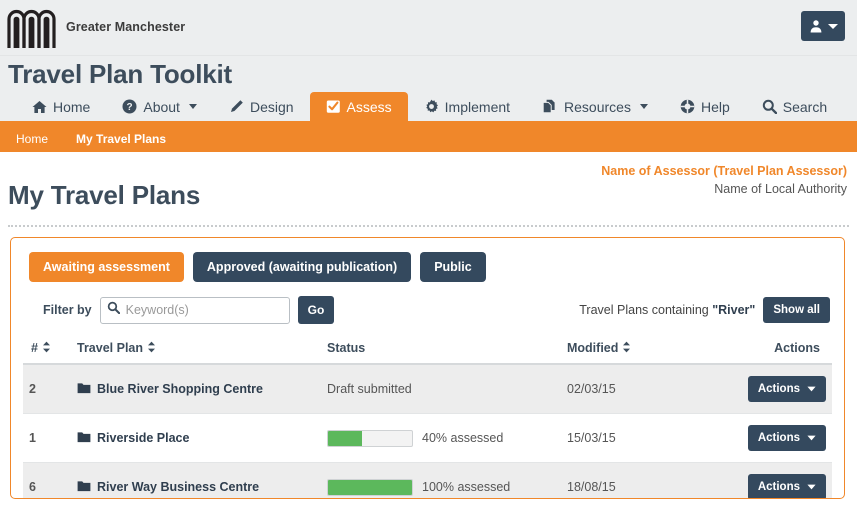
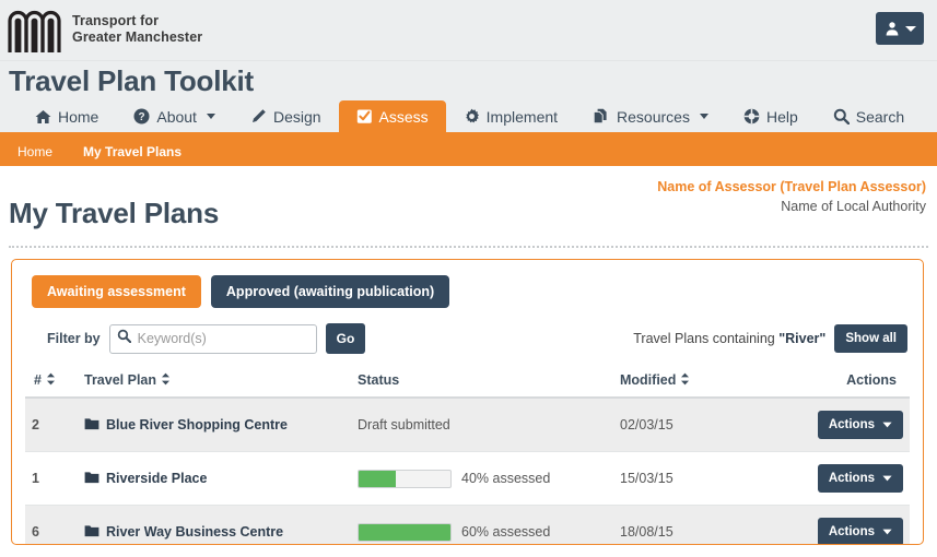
+ Transport for
  Greater Manchester
  Travel Plan Toolkit
  Home
  ?
  About
  Design
  Assess
  Implement
  Resources
  Help
  Search
  Home
  My Travel Plans
  Name of Assessor (Travel Plan Assessor)
  Name of Local Authority
  My Travel Plans
  Awaiting assessment
  Approved (awaiting publication)
- Public
  Filter by
  Keyword(s)
  Go
  Travel Plans containing "River"
  Show all
  #	Travel Plan	Status	Modified	Actions
  2	Blue River Shopping Centre	Draft submitted	02/03/15	Actions
  1	Riverside Place	40% assessed	15/03/15	Actions
- 6	River Way Business Centre	100% assessed	18/08/15	Actions
+ 6	River Way Business Centre	60% assessed	18/08/15	Actions
